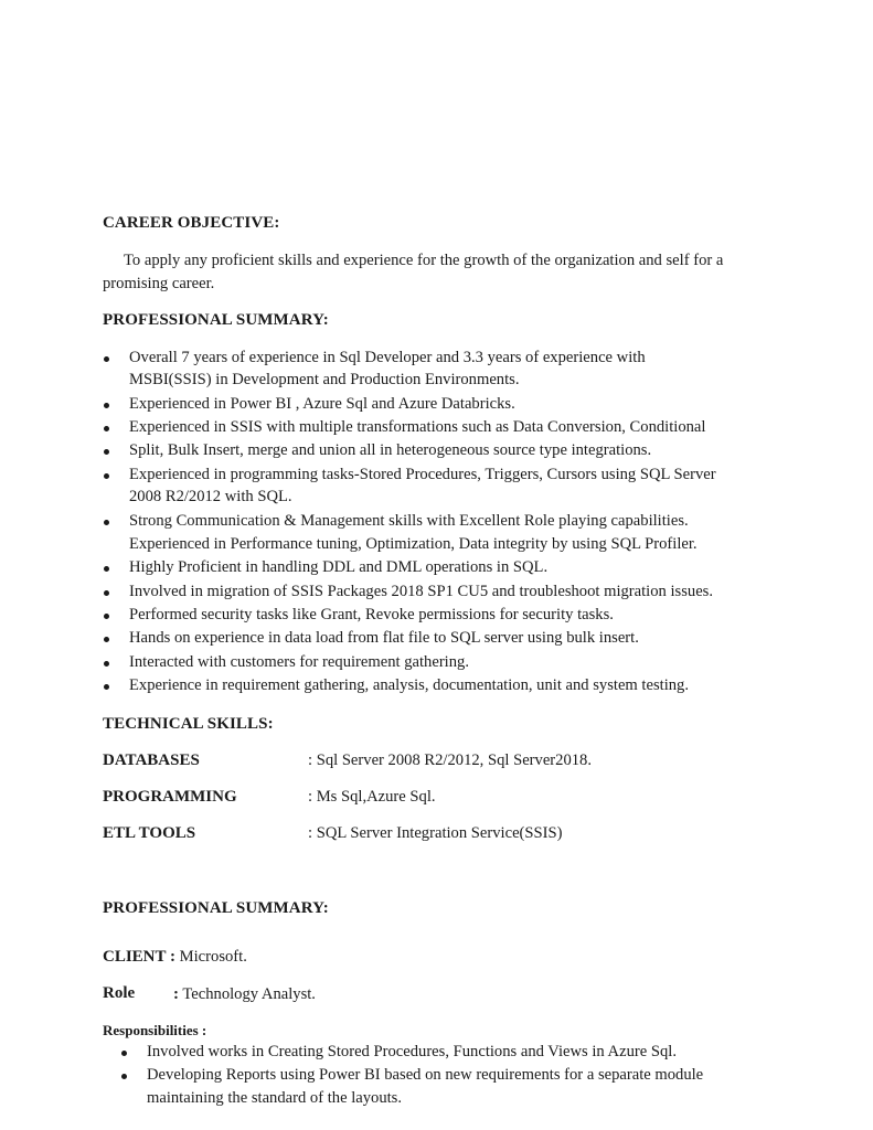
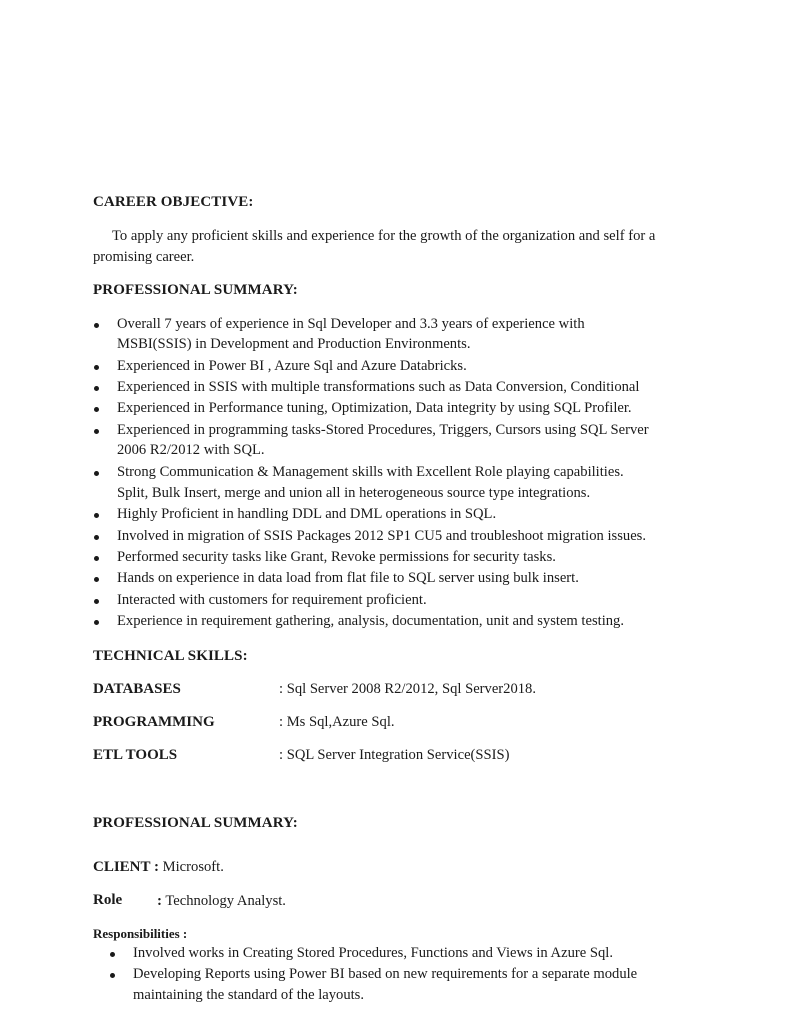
  CAREER OBJECTIVE:
  To apply any proficient skills and experience for the growth of the organization and self for a
  promising career.
  PROFESSIONAL SUMMARY:
  Overall 7 years of experience in Sql Developer and 3.3 years of experience with
  MSBI(SSIS) in Development and Production Environments.
  Experienced in Power BI , Azure Sql and Azure Databricks.
  Experienced in SSIS with multiple transformations such as Data Conversion, Conditional
- Split, Bulk Insert, merge and union all in heterogeneous source type integrations.
+ Experienced in Performance tuning, Optimization, Data integrity by using SQL Profiler.
  Experienced in programming tasks-Stored Procedures, Triggers, Cursors using SQL Server
- 2008 R2/2012 with SQL.
+ 2006 R2/2012 with SQL.
  Strong Communication & Management skills with Excellent Role playing capabilities.
- Experienced in Performance tuning, Optimization, Data integrity by using SQL Profiler.
+ Split, Bulk Insert, merge and union all in heterogeneous source type integrations.
  Highly Proficient in handling DDL and DML operations in SQL.
- Involved in migration of SSIS Packages 2018 SP1 CU5 and troubleshoot migration issues.
+ Involved in migration of SSIS Packages 2012 SP1 CU5 and troubleshoot migration issues.
  Performed security tasks like Grant, Revoke permissions for security tasks.
  Hands on experience in data load from flat file to SQL server using bulk insert.
- Interacted with customers for requirement gathering.
+ Interacted with customers for requirement proficient.
  Experience in requirement gathering, analysis, documentation, unit and system testing.
  TECHNICAL SKILLS:
  DATABASES
  : Sql Server 2008 R2/2012, Sql Server2018.
  PROGRAMMING
  : Ms Sql,Azure Sql.
  ETL TOOLS
  : SQL Server Integration Service(SSIS)
  PROFESSIONAL SUMMARY:
  CLIENT : Microsoft.
  Role
  : Technology Analyst.
  Responsibilities :
  Involved works in Creating Stored Procedures, Functions and Views in Azure Sql.
  Developing Reports using Power BI based on new requirements for a separate module
  maintaining the standard of the layouts.
